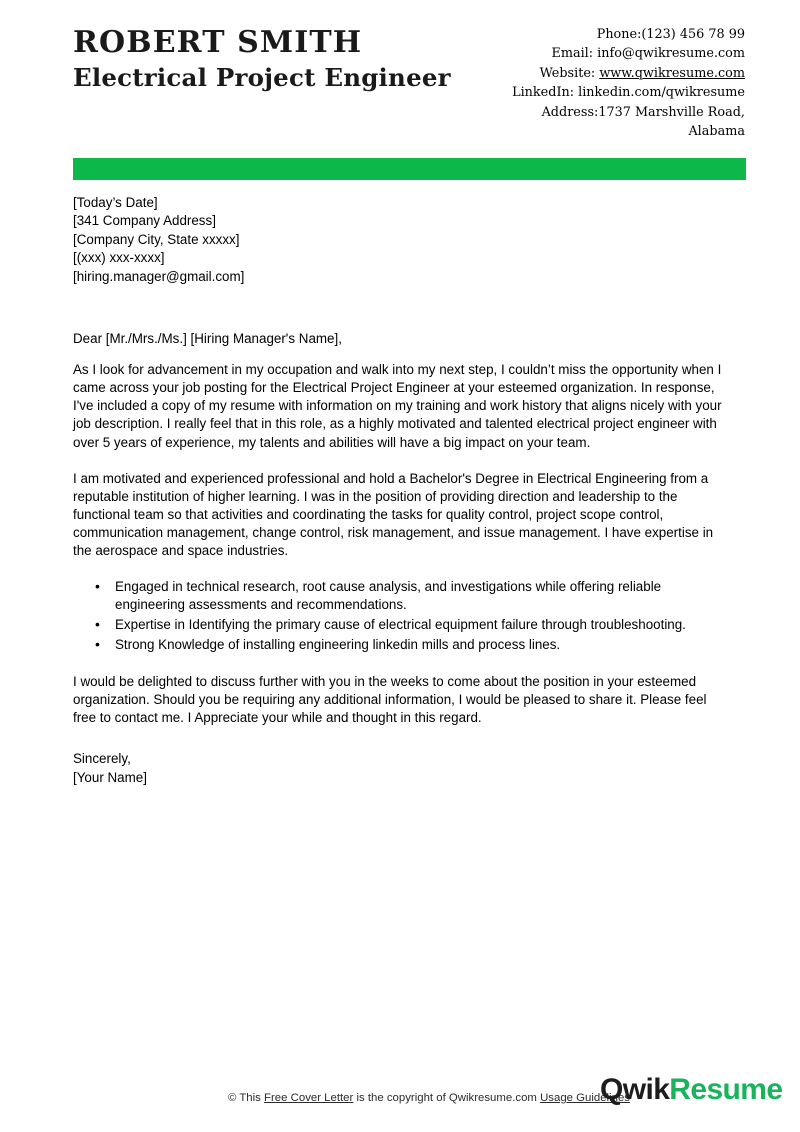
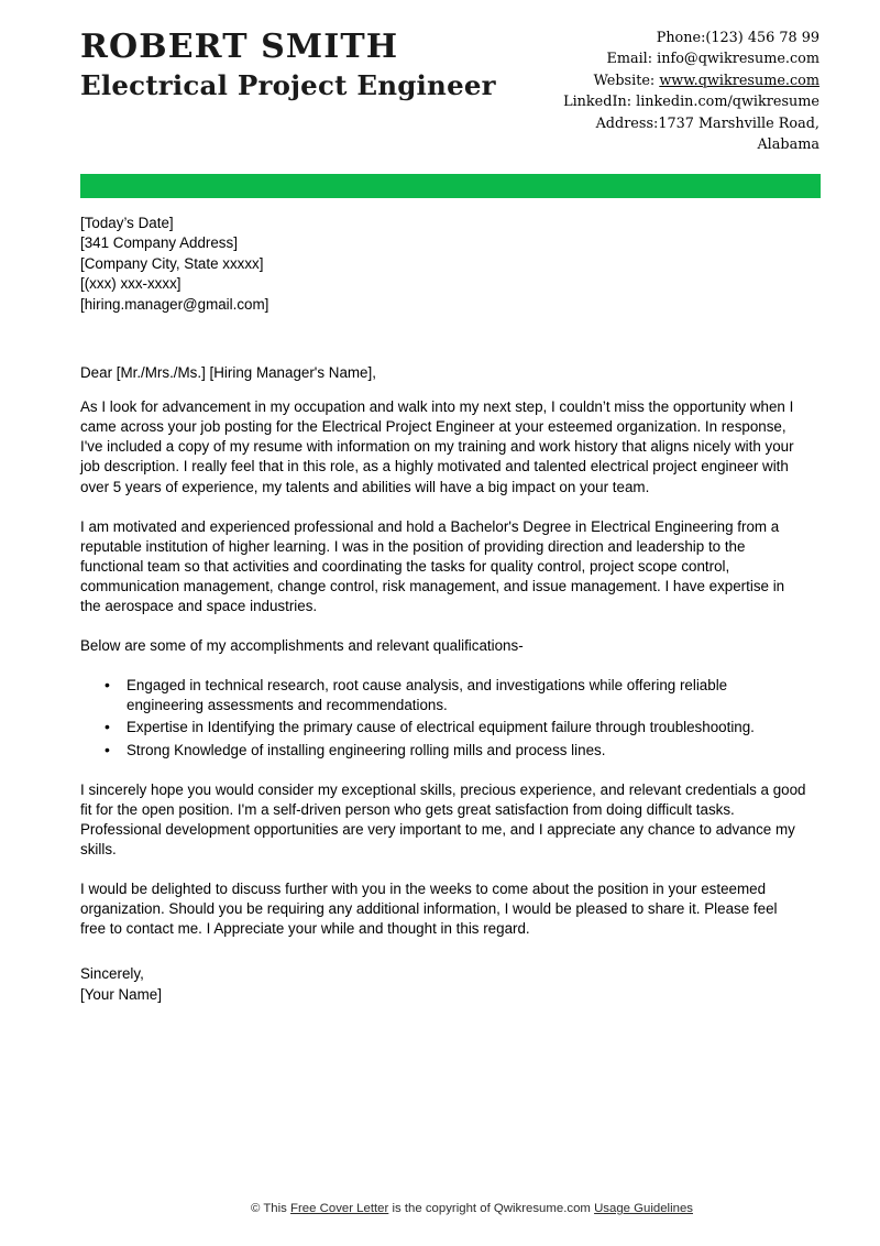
  ROBERT SMITH
  Electrical Project Engineer
  Phone:(123) 456 78 99
  Email: info@qwikresume.com
  Website: www.qwikresume.com
  LinkedIn: linkedin.com/qwikresume
  Address:1737 Marshville Road,
  Alabama
  [Today’s Date]
  [341 Company Address]
  [Company City, State xxxxx]
  [(xxx) xxx-xxxx]
  [hiring.manager@gmail.com]
  Dear [Mr./Mrs./Ms.] [Hiring Manager's Name],
  As I look for advancement in my occupation and walk into my next step, I couldn’t miss the opportunity when I came across your job posting for the Electrical Project Engineer at your esteemed organization. In response, I've included a copy of my resume with information on my training and work history that aligns nicely with your job description. I really feel that in this role, as a highly motivated and talented electrical project engineer with over 5 years of experience, my talents and abilities will have a big impact on your team.
  I am motivated and experienced professional and hold a Bachelor's Degree in Electrical Engineering from a reputable institution of higher learning. I was in the position of providing direction and leadership to the functional team so that activities and coordinating the tasks for quality control, project scope control, communication management, change control, risk management, and issue management. I have expertise in the aerospace and space industries.
+ Below are some of my accomplishments and relevant qualifications-
  Engaged in technical research, root cause analysis, and investigations while offering reliable engineering assessments and recommendations.
  Expertise in Identifying the primary cause of electrical equipment failure through troubleshooting.
- Strong Knowledge of installing engineering linkedin mills and process lines.
+ Strong Knowledge of installing engineering rolling mills and process lines.
+ I sincerely hope you would consider my exceptional skills, precious experience, and relevant credentials a good fit for the open position. I'm a self-driven person who gets great satisfaction from doing difficult tasks. Professional development opportunities are very important to me, and I appreciate any chance to advance my skills.
  I would be delighted to discuss further with you in the weeks to come about the position in your esteemed organization. Should you be requiring any additional information, I would be pleased to share it. Please feel free to contact me. I Appreciate your while and thought in this regard.
  Sincerely,
  [Your Name]
  © This Free Cover Letter is the copyright of Qwikresume.com Usage Guidelines
- QwikResume
